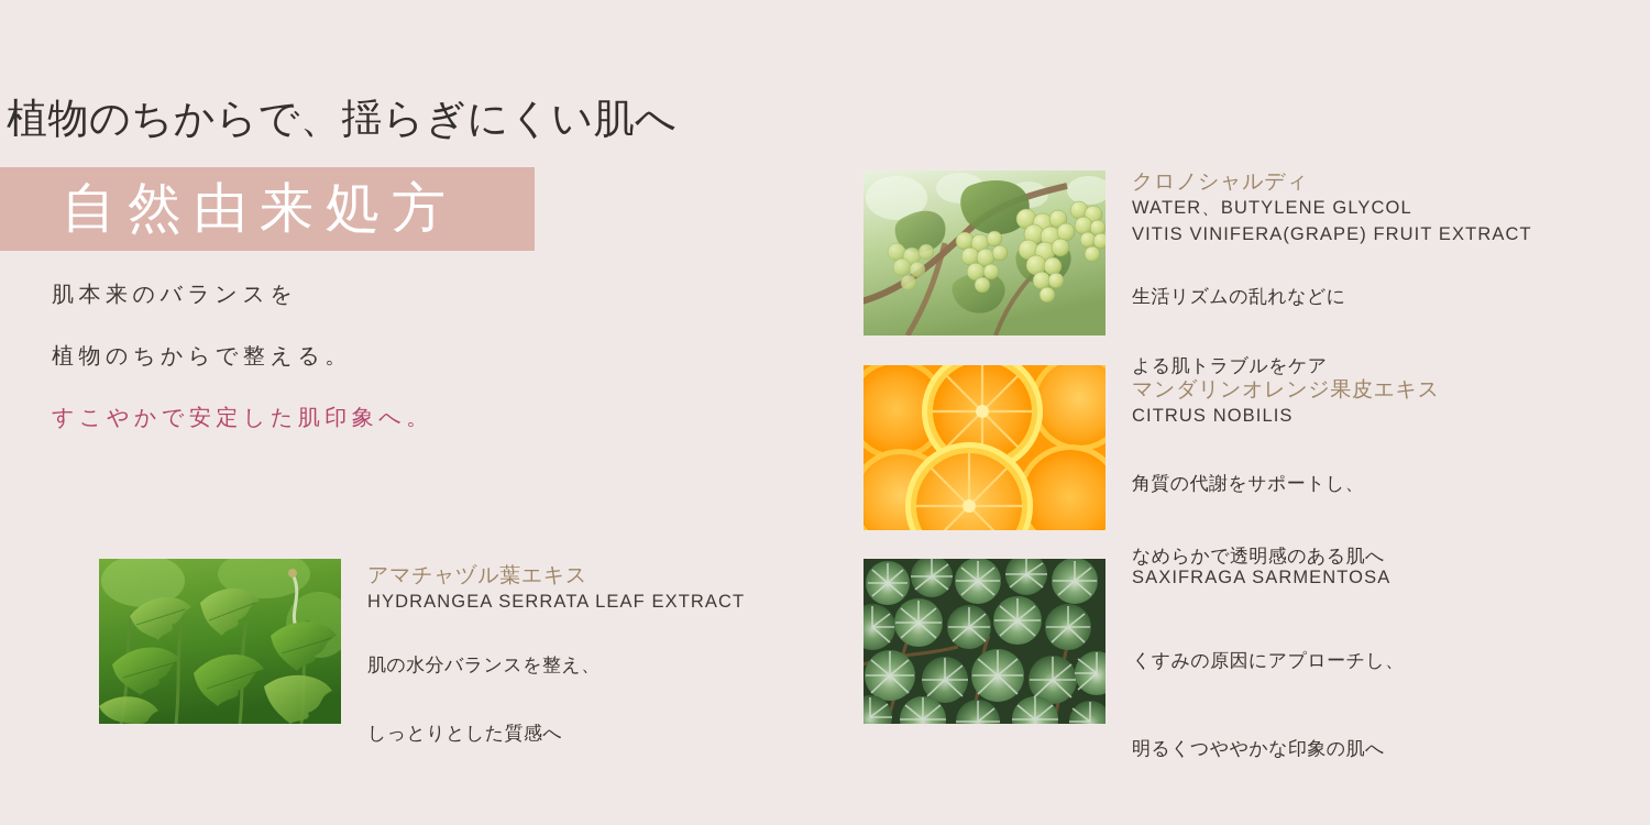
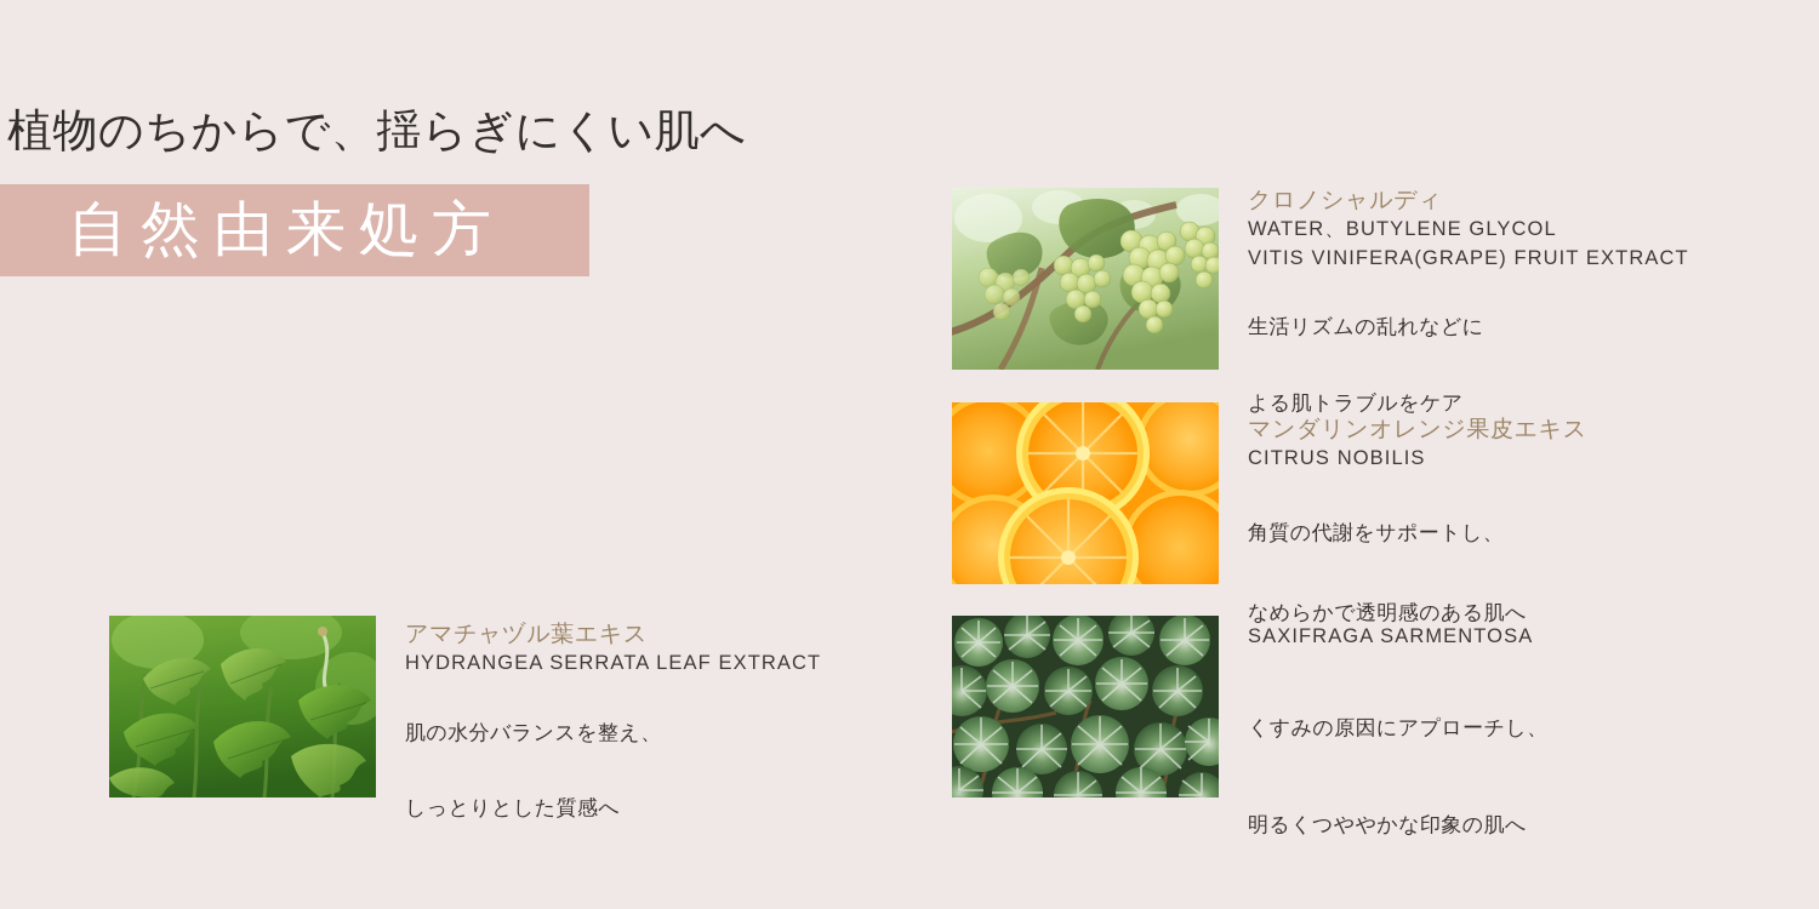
  植物のちからで、揺らぎにくい肌へ
  自然由来処方
- 肌本来のバランスを
- 植物のちからで整える。
- すこやかで安定した肌印象へ。
  クロノシャルディ
  WATER、BUTYLENE GLYCOL
  VITIS VINIFERA(GRAPE) FRUIT EXTRACT
  生活リズムの乱れなどに
  よる肌トラブルをケア
  マンダリンオレンジ果皮エキス
  CITRUS NOBILIS
  角質の代謝をサポートし、
  なめらかで透明感のある肌へ
  アマチャヅル葉エキス
  HYDRANGEA SERRATA LEAF EXTRACT
  肌の水分バランスを整え、
  しっとりとした質感へ
  SAXIFRAGA SARMENTOSA
  くすみの原因にアプローチし、
  明るくつややかな印象の肌へ
